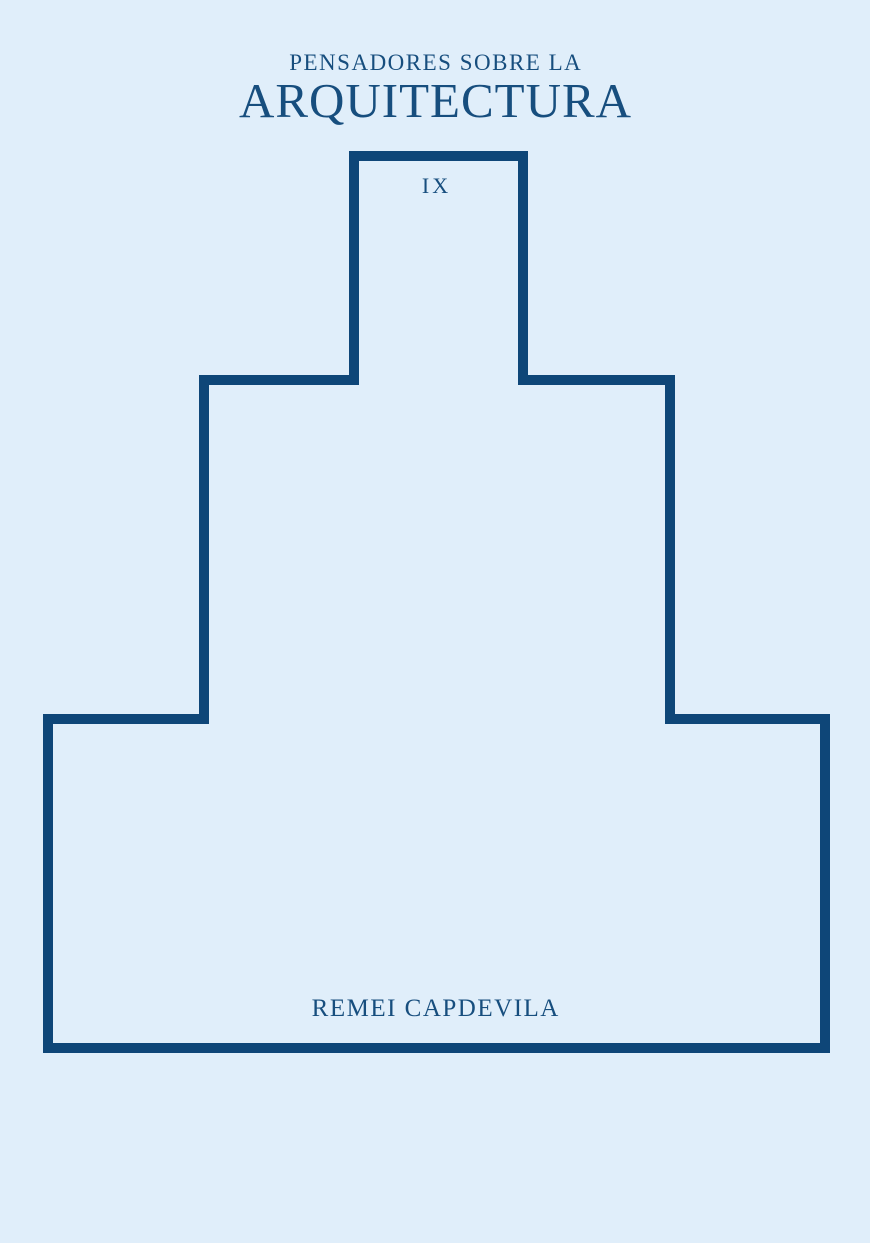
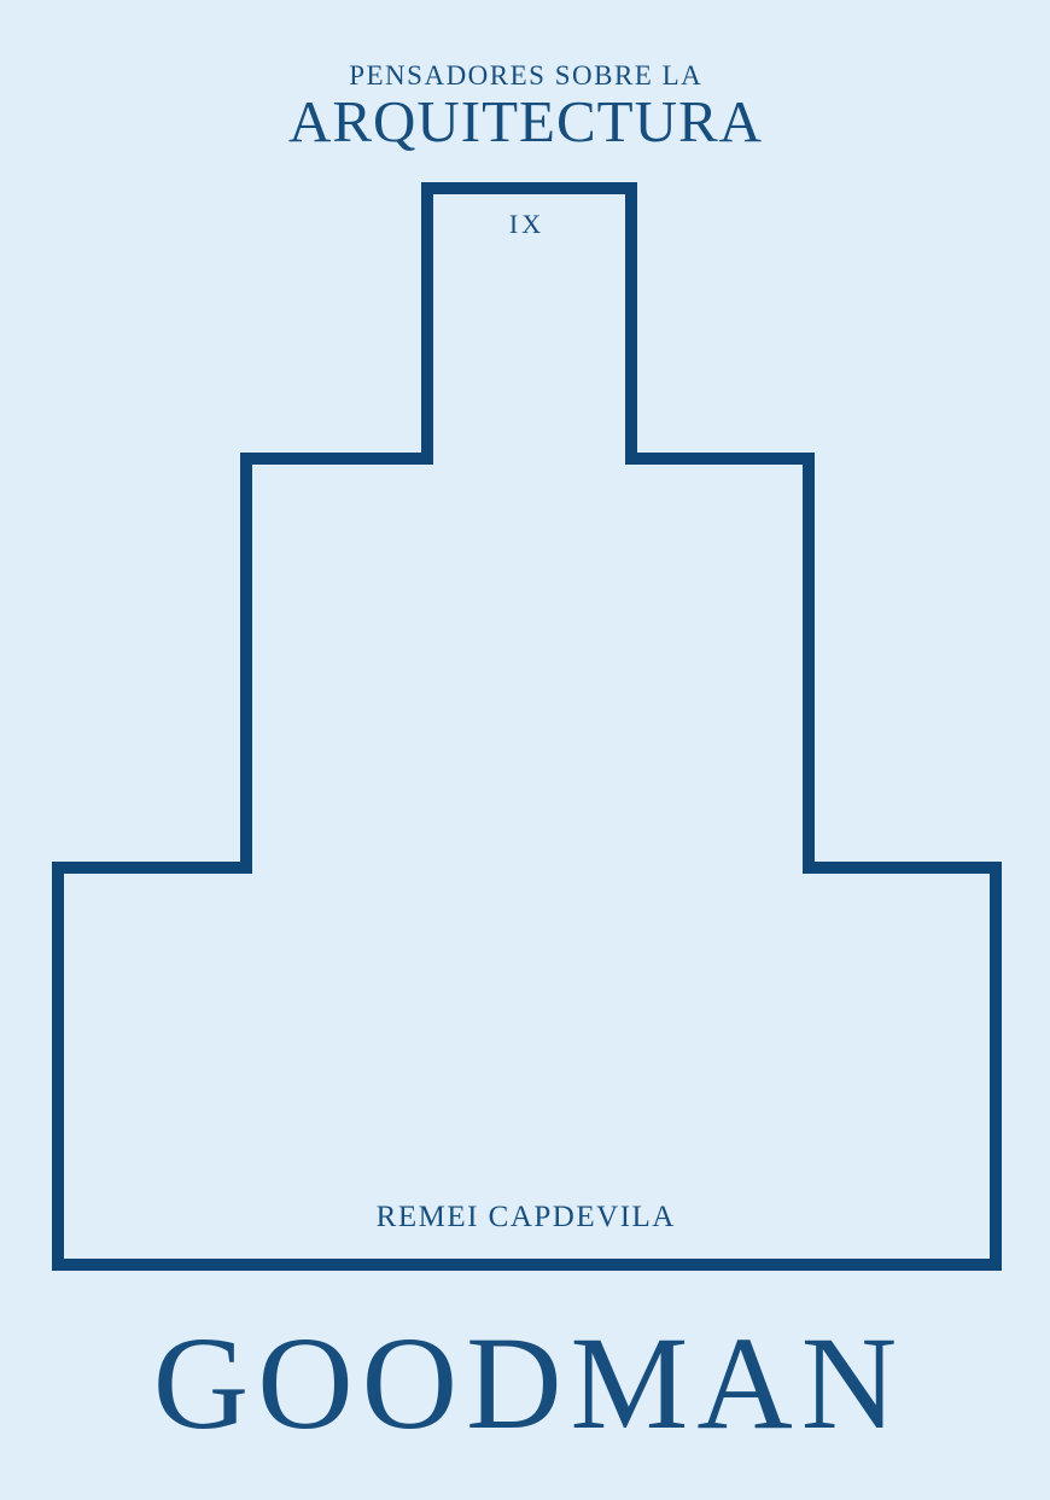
  PENSADORES SOBRE LA
  ARQUITECTURA
  IX
  REMEI CAPDEVILA
+ GOODMAN
